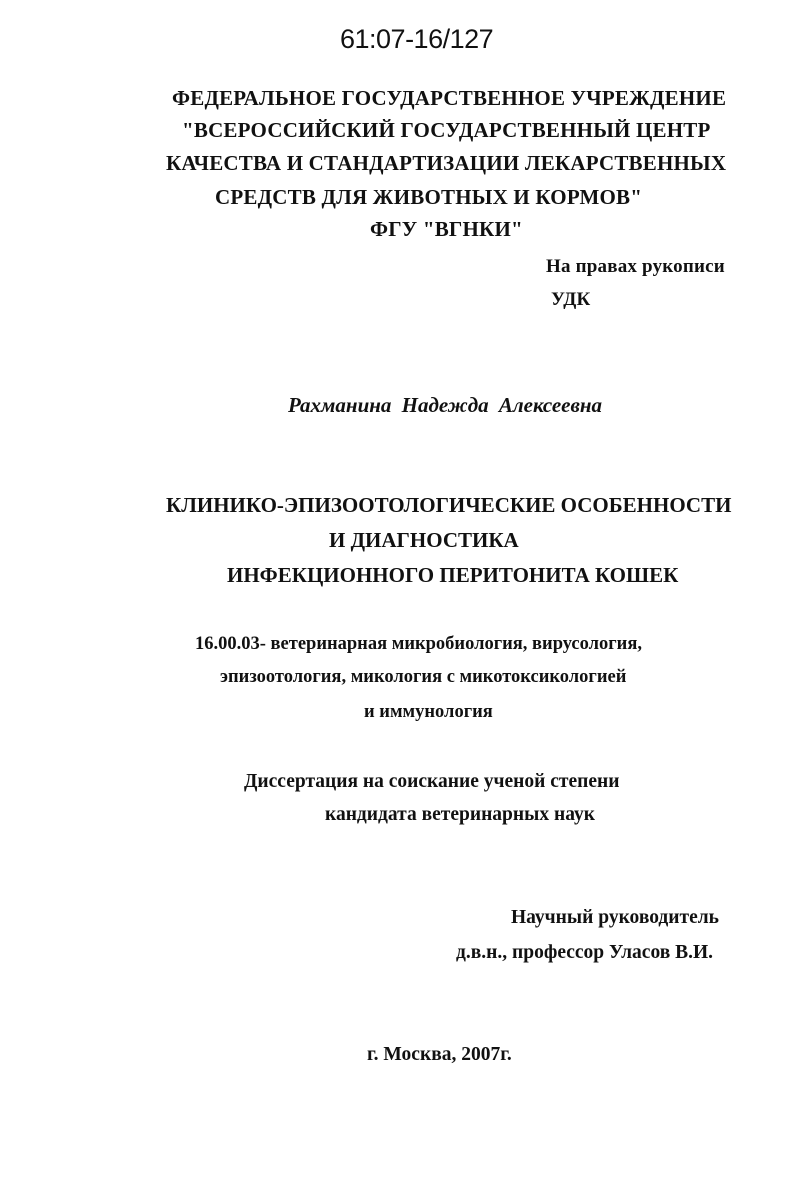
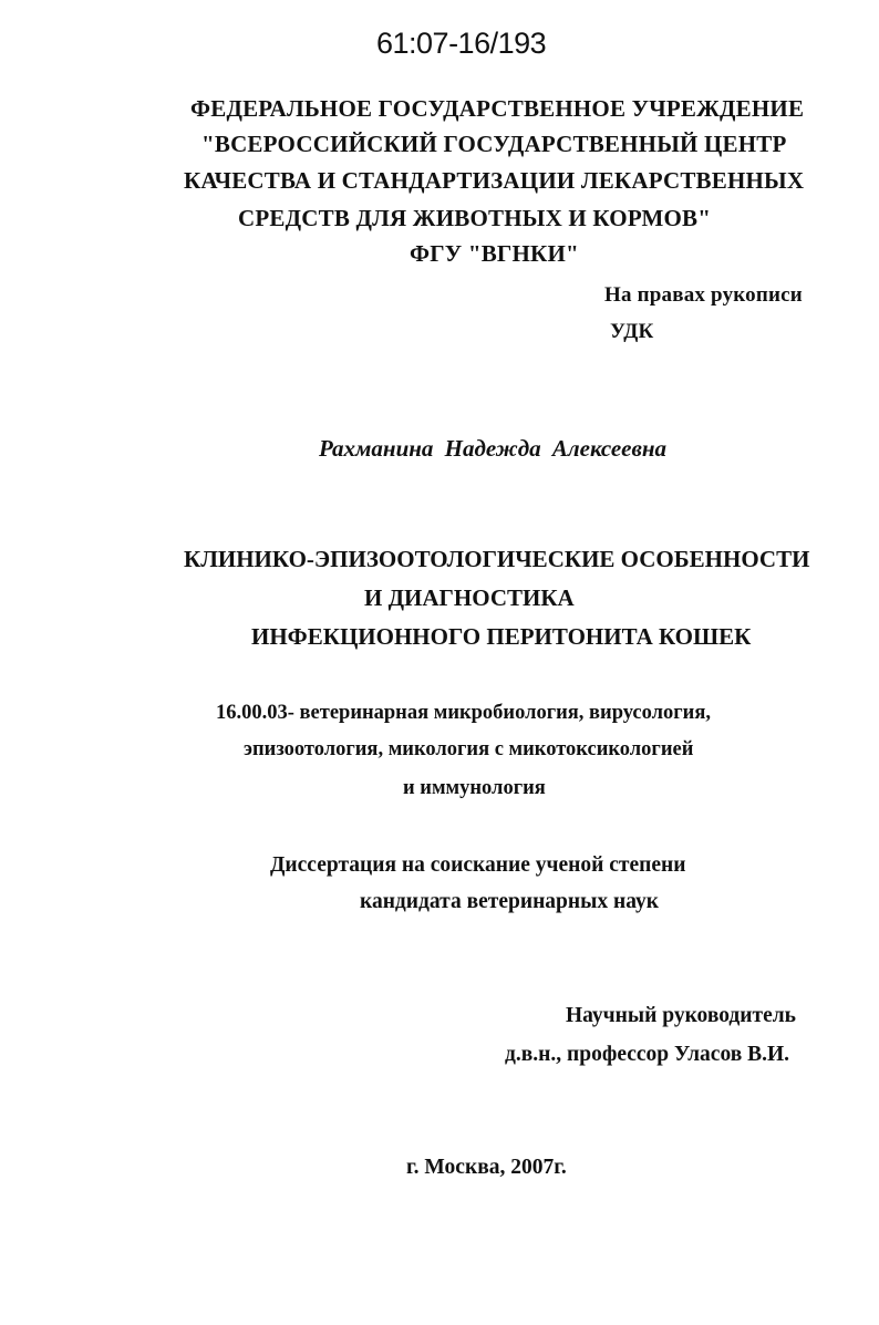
- 61:07-16/127
+ 61:07-16/193
  ФЕДЕРАЛЬНОЕ ГОСУДАРСТВЕННОЕ УЧРЕЖДЕНИЕ
  "ВСЕРОССИЙСКИЙ ГОСУДАРСТВЕННЫЙ ЦЕНТР
  КАЧЕСТВА И СТАНДАРТИЗАЦИИ ЛЕКАРСТВЕННЫХ
  СРЕДСТВ ДЛЯ ЖИВОТНЫХ И КОРМОВ"
  ФГУ "ВГНКИ"
  На правах рукописи
  УДК
  Рахманина Надежда Алексеевна
  КЛИНИКО-ЭПИЗООТОЛОГИЧЕСКИЕ ОСОБЕННОСТИ
  И ДИАГНОСТИКА
  ИНФЕКЦИОННОГО ПЕРИТОНИТА КОШЕК
  16.00.03- ветеринарная микробиология, вирусология,
  эпизоотология, микология с микотоксикологией
  и иммунология
  Диссертация на соискание ученой степени
  кандидата ветеринарных наук
  Научный руководитель
  д.в.н., профессор Уласов В.И.
  г. Москва, 2007г.
